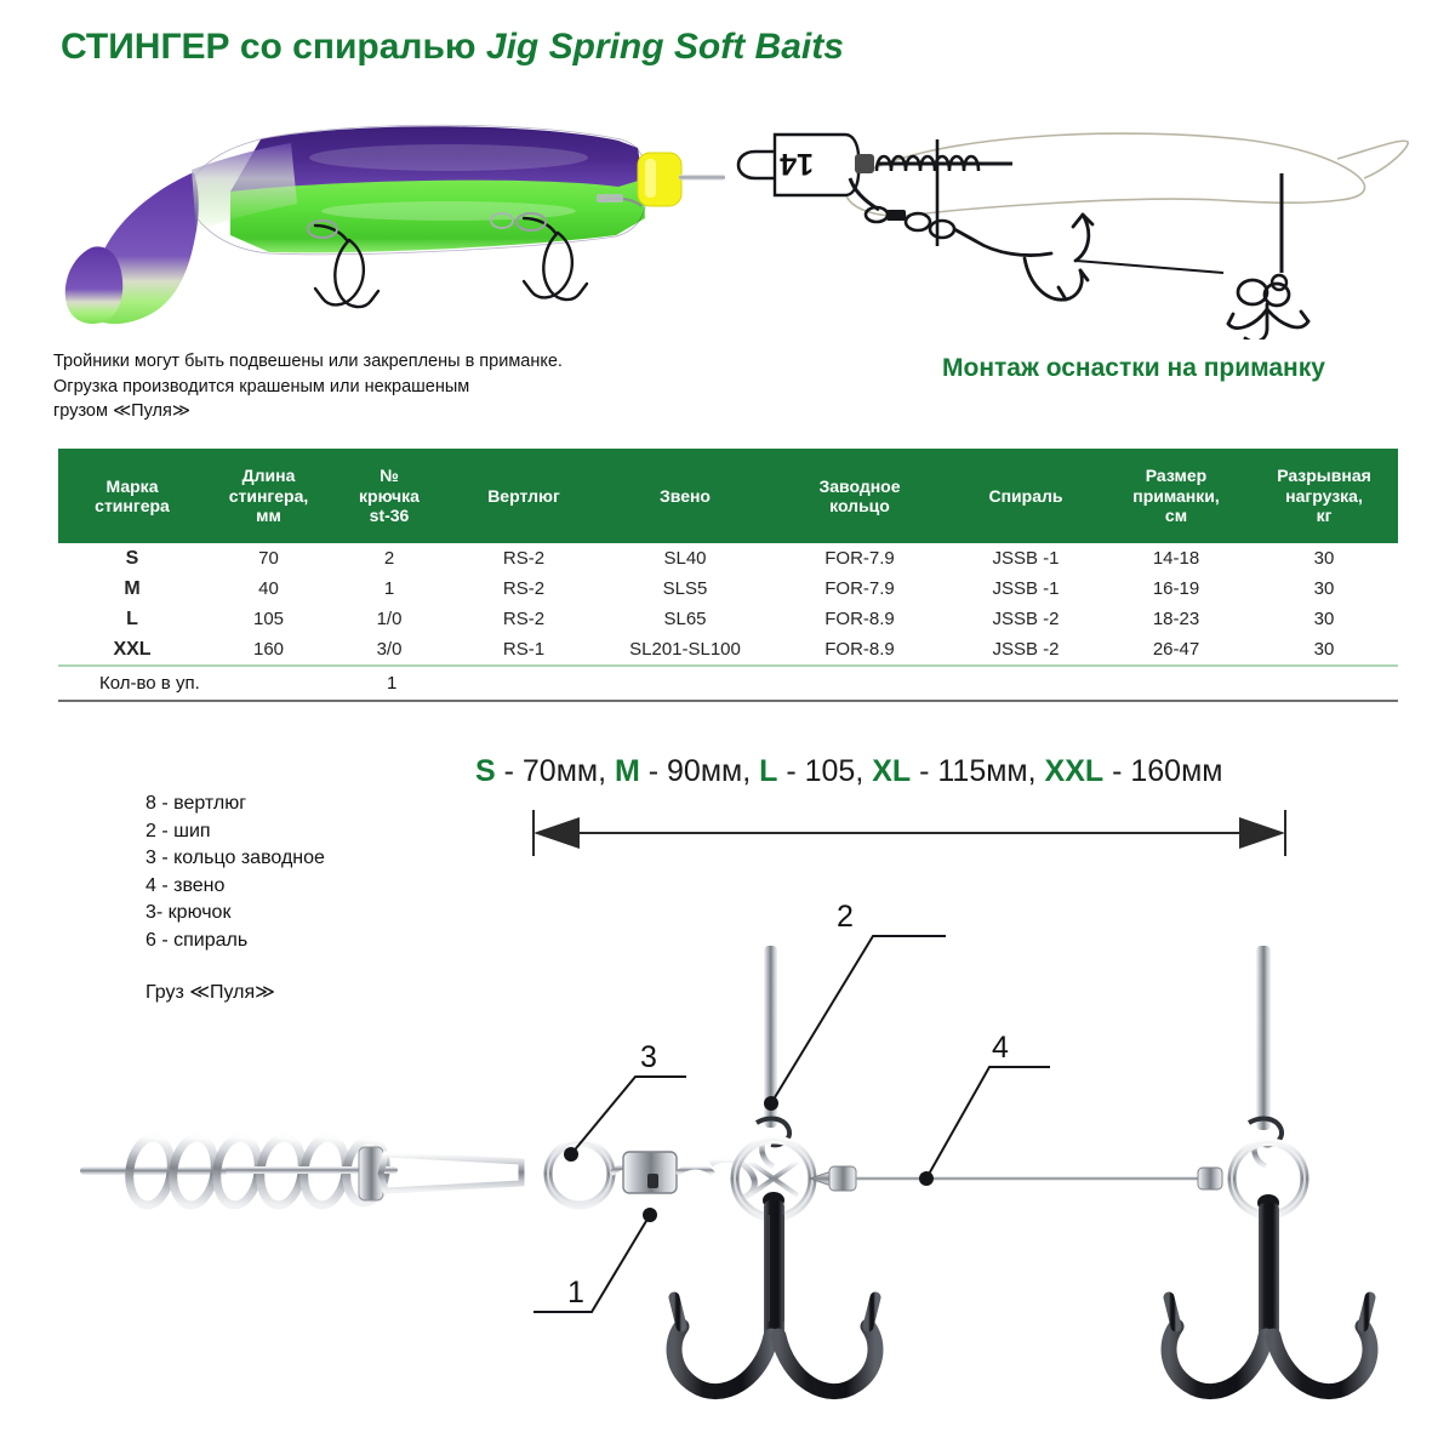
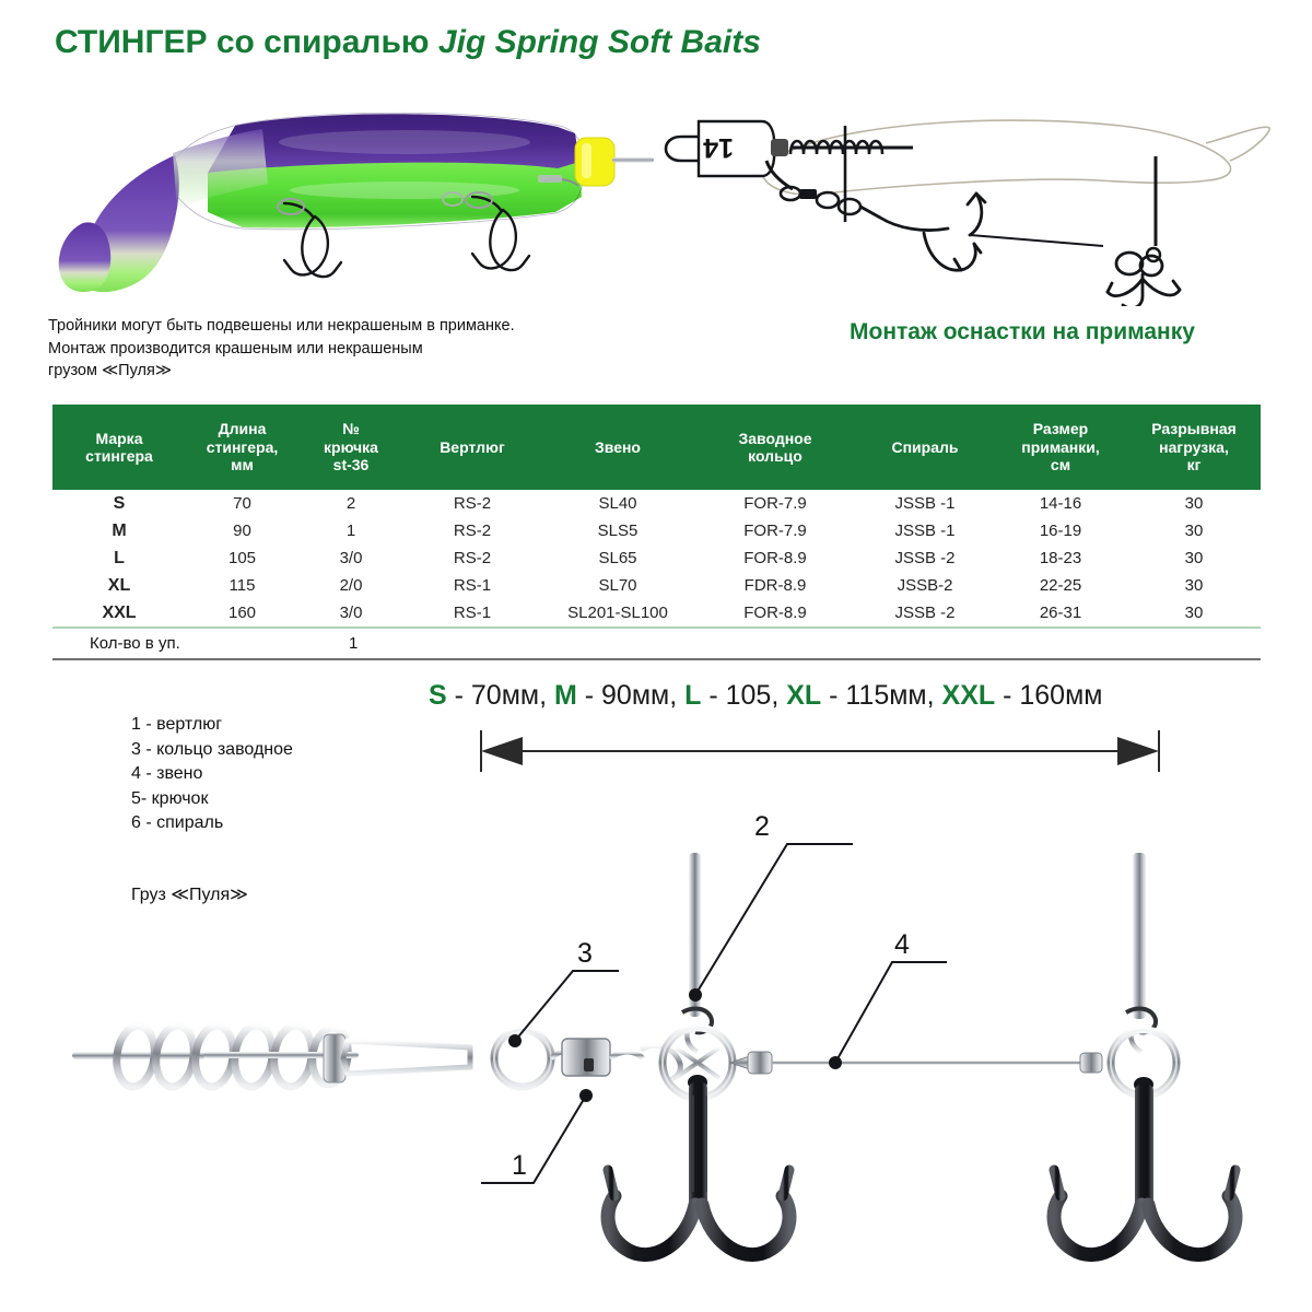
  СТИНГЕР со спиралью Jig Spring Soft Baits
- Тройники могут быть подвешены или закреплены в приманке.
+ Тройники могут быть подвешены или некрашеным в приманке.
- Огрузка производится крашеным или некрашеным
+ Монтаж производится крашеным или некрашеным
  грузом ≪Пуля≫
  Монтаж оснастки на приманку
  Маркастингера	Длинастингера,мм	№крючкаst-36	Вертлюг	Звено	Заводноекольцо	Спираль	Размерприманки,см	Разрывнаянагрузка,кг
- S	70	2	RS-2	SL40	FOR-7.9	JSSB -1	14-18	30
+ S	70	2	RS-2	SL40	FOR-7.9	JSSB -1	14-16	30
- M	40	1	RS-2	SLS5	FOR-7.9	JSSB -1	16-19	30
+ M	90	1	RS-2	SLS5	FOR-7.9	JSSB -1	16-19	30
- L	105	1/0	RS-2	SL65	FOR-8.9	JSSB -2	18-23	30
+ L	105	3/0	RS-2	SL65	FOR-8.9	JSSB -2	18-23	30
+ XL	115	2/0	RS-1	SL70	FDR-8.9	JSSB-2	22-25	30
- XXL	160	3/0	RS-1	SL201-SL100	FOR-8.9	JSSB -2	26-47	30
+ XXL	160	3/0	RS-1	SL201-SL100	FOR-8.9	JSSB -2	26-31	30
  Кол-во в уп.	1
  S - 70мм, M - 90мм, L - 105, XL - 115мм, XXL - 160мм
- 8 - вертлюг
+ 1 - вертлюг
- 2 - шип
  3 - кольцо заводное
  4 - звено
- 3- крючок
+ 5- крючок
  6 - спираль
  Груз ≪Пуля≫
  3
  1
  2
  4
